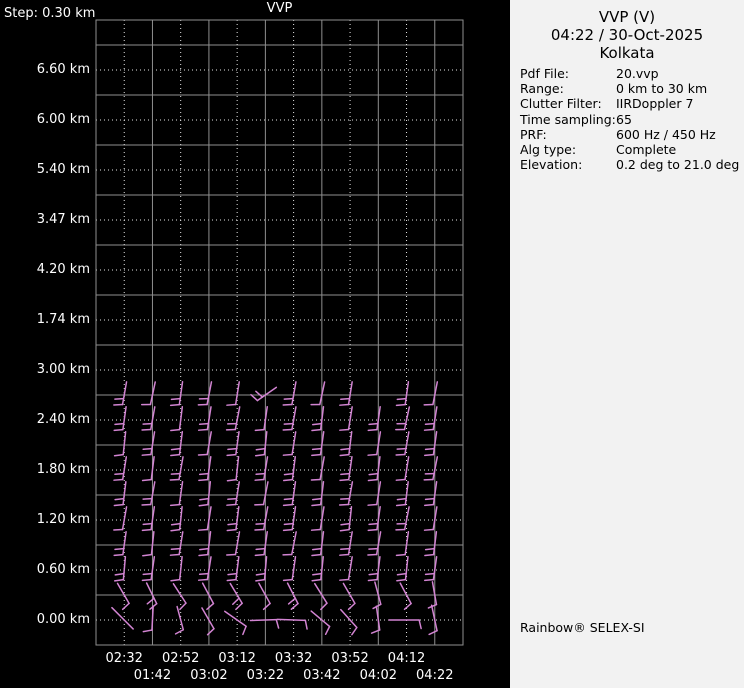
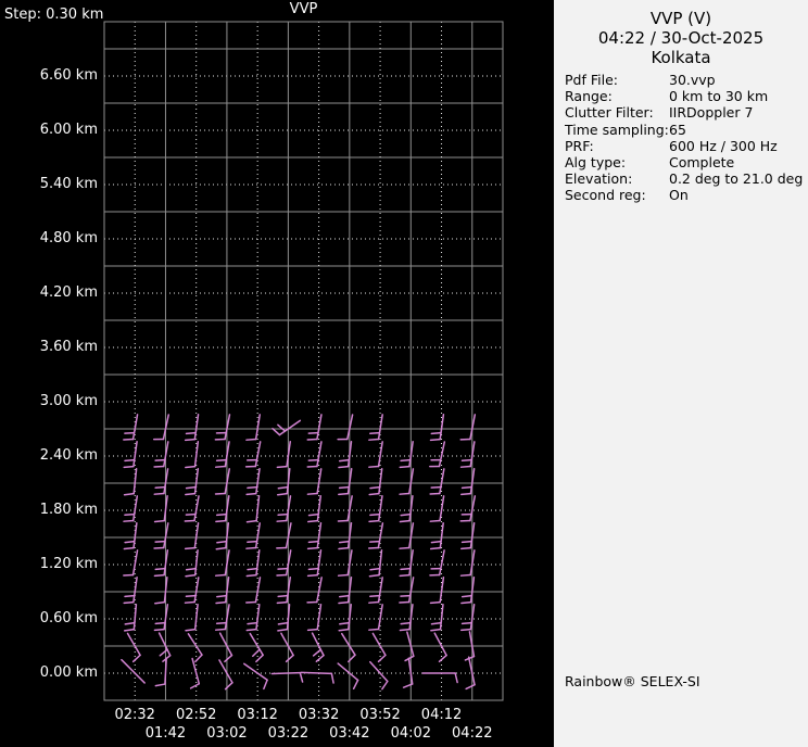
  Step: 0.30 km
  VVP
  6.60 km
  6.00 km
  5.40 km
- 3.47 km
+ 4.80 km
  4.20 km
- 1.74 km
+ 3.60 km
  3.00 km
  2.40 km
  1.80 km
  1.20 km
  0.60 km
  0.00 km
  02:32
  02:52
  03:12
  03:32
  03:52
  04:12
  01:42
  03:02
  03:22
  03:42
  04:02
  04:22
  VVP (V)
  04:22 / 30-Oct-2025
  Kolkata
  Pdf File:
- 20.vvp
+ 30.vvp
  Range:
  0 km to 30 km
  Clutter Filter:
  IIRDoppler 7
  Time sampling:
  65
  PRF:
- 600 Hz / 450 Hz
+ 600 Hz / 300 Hz
  Alg type:
  Complete
  Elevation:
  0.2 deg to 21.0 deg
+ Second reg:
+ On
  Rainbow® SELEX-SI
